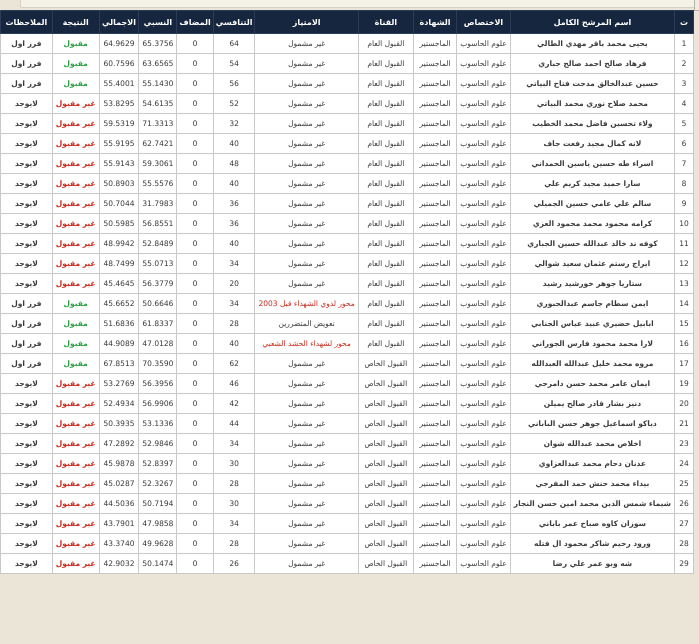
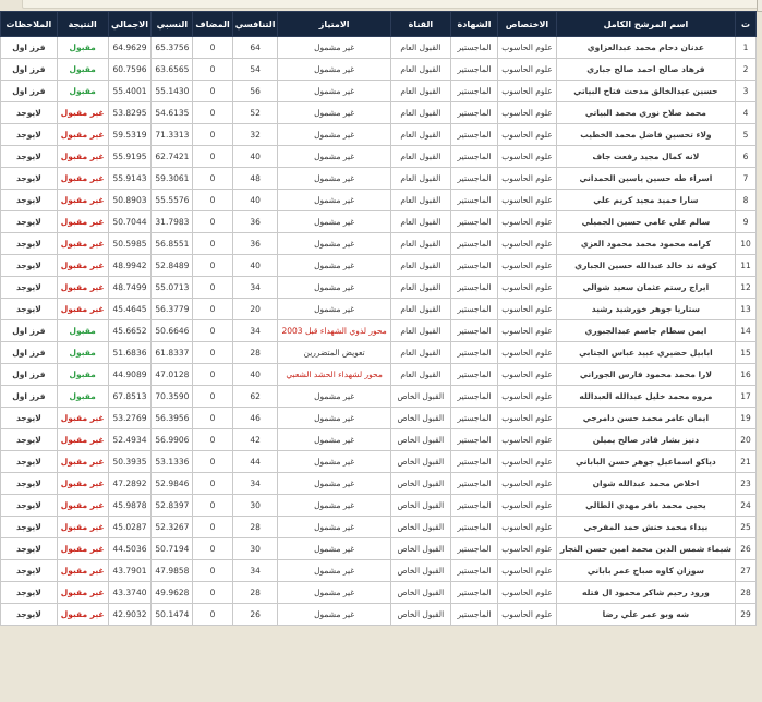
  ت	اسم المرشح الكامل	الاختصاص	الشهادة	القناة	الامتياز	التنافسي	المضاف	النسبي	الاجمالي	النتيجة	الملاحظات
- 1	يحيى محمد باقر مهدي الطالي	علوم الحاسوب	الماجستير	القبول العام	غير مشمول	64	0	65.3756	64.9629	مقبول	فرز اول
+ 1	عدنان دحام محمد عبدالعزاوي	علوم الحاسوب	الماجستير	القبول العام	غير مشمول	64	0	65.3756	64.9629	مقبول	فرز اول
  2	فرهاد صالح احمد صالح جباري	علوم الحاسوب	الماجستير	القبول العام	غير مشمول	54	0	63.6565	60.7596	مقبول	فرز اول
  3	حسين عبدالخالق مدحت فتاح البياتي	علوم الحاسوب	الماجستير	القبول العام	غير مشمول	56	0	55.1430	55.4001	مقبول	فرز اول
  4	محمد صلاح نوري محمد البياتي	علوم الحاسوب	الماجستير	القبول العام	غير مشمول	52	0	54.6135	53.8295	غير مقبول	لايوجد
  5	ولاء تحسين فاضل محمد الخطيب	علوم الحاسوب	الماجستير	القبول العام	غير مشمول	32	0	71.3313	59.5319	غير مقبول	لايوجد
  6	لانه كمال مجيد رفعت جاف	علوم الحاسوب	الماجستير	القبول العام	غير مشمول	40	0	62.7421	55.9195	غير مقبول	لايوجد
  7	اسراء طه حسين ياسين الحمداني	علوم الحاسوب	الماجستير	القبول العام	غير مشمول	48	0	59.3061	55.9143	غير مقبول	لايوجد
  8	سارا حميد مجيد كريم علي	علوم الحاسوب	الماجستير	القبول العام	غير مشمول	40	0	55.5576	50.8903	غير مقبول	لايوجد
  9	سالم علي عامي حسين الجميلي	علوم الحاسوب	الماجستير	القبول العام	غير مشمول	36	0	31.7983	50.7044	غير مقبول	لايوجد
  10	كرامه محمود محمد محمود العزي	علوم الحاسوب	الماجستير	القبول العام	غير مشمول	36	0	56.8551	50.5985	غير مقبول	لايوجد
  11	كوفه ند خالد عبدالله حسين الجباري	علوم الحاسوب	الماجستير	القبول العام	غير مشمول	40	0	52.8489	48.9942	غير مقبول	لايوجد
  12	ايراج رستم عثمان سعيد شوالي	علوم الحاسوب	الماجستير	القبول العام	غير مشمول	34	0	55.0713	48.7499	غير مقبول	لايوجد
  13	ستاريا جوهر خورشيد رشيد	علوم الحاسوب	الماجستير	القبول العام	غير مشمول	20	0	56.3779	45.4645	غير مقبول	لايوجد
  14	ايمن سطام جاسم عبدالجبوري	علوم الحاسوب	الماجستير	القبول العام	محور لذوي الشهداء قبل 2003	34	0	50.6646	45.6652	مقبول	فرز اول
  15	ابابيل حضيري عبيد عباس الجنابي	علوم الحاسوب	الماجستير	القبول العام	تعويض المتضررين	28	0	61.8337	51.6836	مقبول	فرز اول
  16	لارا محمد محمود فارس الجوراني	علوم الحاسوب	الماجستير	القبول العام	محور لشهداء الحشد الشعبي	40	0	47.0128	44.9089	مقبول	فرز اول
  17	مروه محمد خليل عبدالله العبدالله	علوم الحاسوب	الماجستير	القبول الخاص	غير مشمول	62	0	70.3590	67.8513	مقبول	فرز اول
  19	ايمان عامر محمد حسن دامرجي	علوم الحاسوب	الماجستير	القبول الخاص	غير مشمول	46	0	56.3956	53.2769	غير مقبول	لايوجد
  20	دنيز بشار قادر صالح يميلن	علوم الحاسوب	الماجستير	القبول الخاص	غير مشمول	42	0	56.9906	52.4934	غير مقبول	لايوجد
  21	دياكو اسماعيل جوهر حسن الباباني	علوم الحاسوب	الماجستير	القبول الخاص	غير مشمول	44	0	53.1336	50.3935	غير مقبول	لايوجد
  23	اخلاص محمد عبدالله شوان	علوم الحاسوب	الماجستير	القبول الخاص	غير مشمول	34	0	52.9846	47.2892	غير مقبول	لايوجد
- 24	عدنان دحام محمد عبدالعزاوي	علوم الحاسوب	الماجستير	القبول الخاص	غير مشمول	30	0	52.8397	45.9878	غير مقبول	لايوجد
+ 24	يحيى محمد باقر مهدي الطالي	علوم الحاسوب	الماجستير	القبول الخاص	غير مشمول	30	0	52.8397	45.9878	غير مقبول	لايوجد
  25	بيداء محمد حنش حمد المفرجي	علوم الحاسوب	الماجستير	القبول الخاص	غير مشمول	28	0	52.3267	45.0287	غير مقبول	لايوجد
  26	شيماء شمس الدين محمد امين حسن النجار	علوم الحاسوب	الماجستير	القبول الخاص	غير مشمول	30	0	50.7194	44.5036	غير مقبول	لايوجد
  27	سوزان كاوه صباح عمر باباني	علوم الحاسوب	الماجستير	القبول الخاص	غير مشمول	34	0	47.9858	43.7901	غير مقبول	لايوجد
  28	ورود رحيم شاكر محمود ال فتله	علوم الحاسوب	الماجستير	القبول الخاص	غير مشمول	28	0	49.9628	43.3740	غير مقبول	لايوجد
  29	شه وبو عمر علي رضا	علوم الحاسوب	الماجستير	القبول الخاص	غير مشمول	26	0	50.1474	42.9032	غير مقبول	لايوجد
